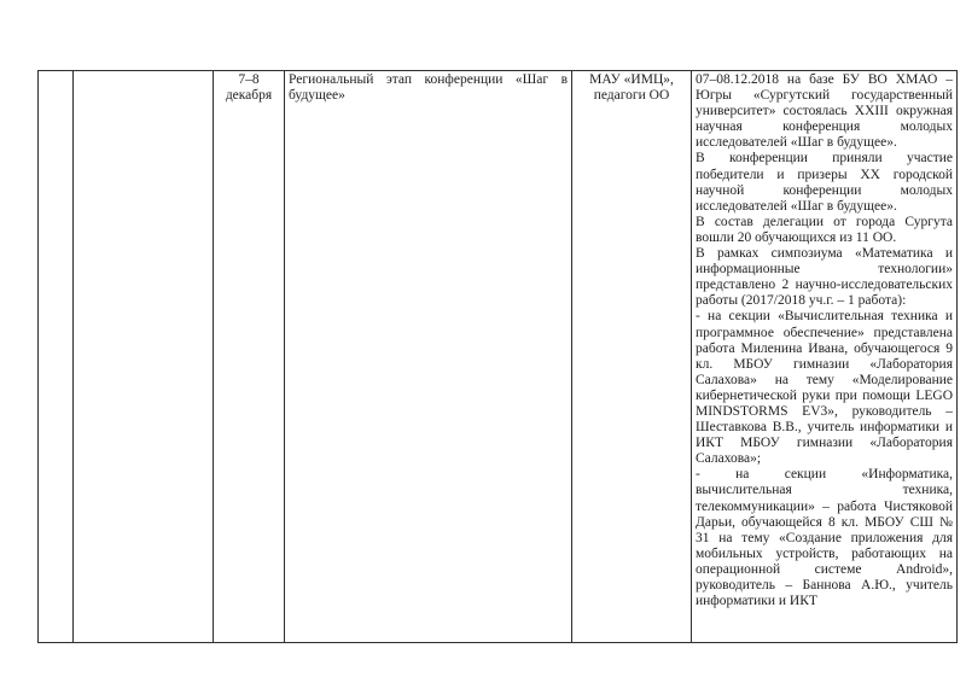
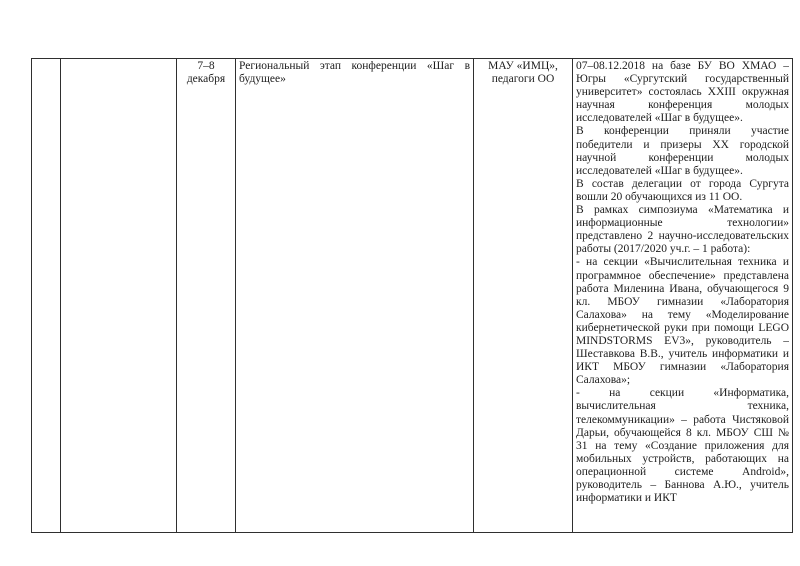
- 		7–8 декабря	Региональный этап конференции «Шаг в будущее»	МАУ «ИМЦ», педагоги ОО	07–08.12.2018 на базе БУ ВО ХМАО – Югры «Сургутский государственный университет» состоялась XXIII окружная научная конференция молодых исследователей «Шаг в будущее». В конференции приняли участие победители и призеры XX городской научной конференции молодых исследователей «Шаг в будущее». В состав делегации от города Сургута вошли 20 обучающихся из 11 ОО. В рамках симпозиума «Математика и информационные технологии» представлено 2 научно-исследовательских работы (2017/2018 уч.г. – 1 работа): - на секции «Вычислительная техника и программное обеспечение» представлена работа Миленина Ивана, обучающегося 9 кл. МБОУ гимназии «Лаборатория Салахова» на тему «Моделирование кибернетической руки при помощи LEGO MINDSTORMS EV3», руководитель – Шеставкова В.В., учитель информатики и ИКТ МБОУ гимназии «Лаборатория Салахова»; - на секции «Информатика, вычислительная техника, телекоммуникации» – работа Чистяковой Дарьи, обучающейся 8 кл. МБОУ СШ № 31 на тему «Создание приложения для мобильных устройств, работающих на операционной системе Android», руководитель – Баннова А.Ю., учитель информатики и ИКТ
+ 		7–8 декабря	Региональный этап конференции «Шаг в будущее»	МАУ «ИМЦ», педагоги ОО	07–08.12.2018 на базе БУ ВО ХМАО – Югры «Сургутский государственный университет» состоялась XXIII окружная научная конференция молодых исследователей «Шаг в будущее». В конференции приняли участие победители и призеры XX городской научной конференции молодых исследователей «Шаг в будущее». В состав делегации от города Сургута вошли 20 обучающихся из 11 ОО. В рамках симпозиума «Математика и информационные технологии» представлено 2 научно-исследовательских работы (2017/2020 уч.г. – 1 работа): - на секции «Вычислительная техника и программное обеспечение» представлена работа Миленина Ивана, обучающегося 9 кл. МБОУ гимназии «Лаборатория Салахова» на тему «Моделирование кибернетической руки при помощи LEGO MINDSTORMS EV3», руководитель – Шеставкова В.В., учитель информатики и ИКТ МБОУ гимназии «Лаборатория Салахова»; - на секции «Информатика, вычислительная техника, телекоммуникации» – работа Чистяковой Дарьи, обучающейся 8 кл. МБОУ СШ № 31 на тему «Создание приложения для мобильных устройств, работающих на операционной системе Android», руководитель – Баннова А.Ю., учитель информатики и ИКТ
